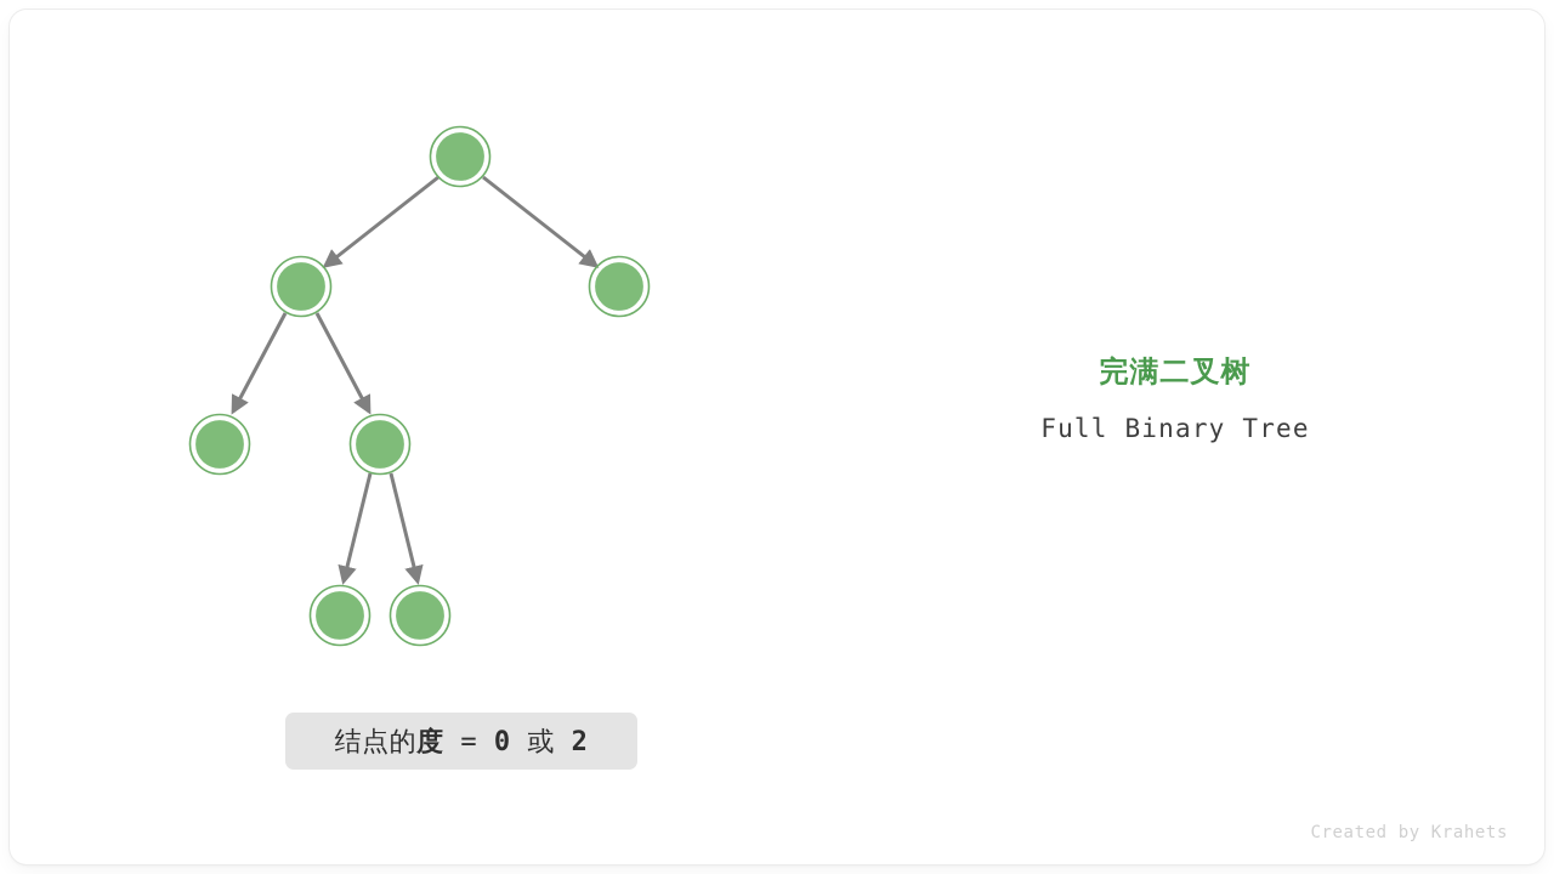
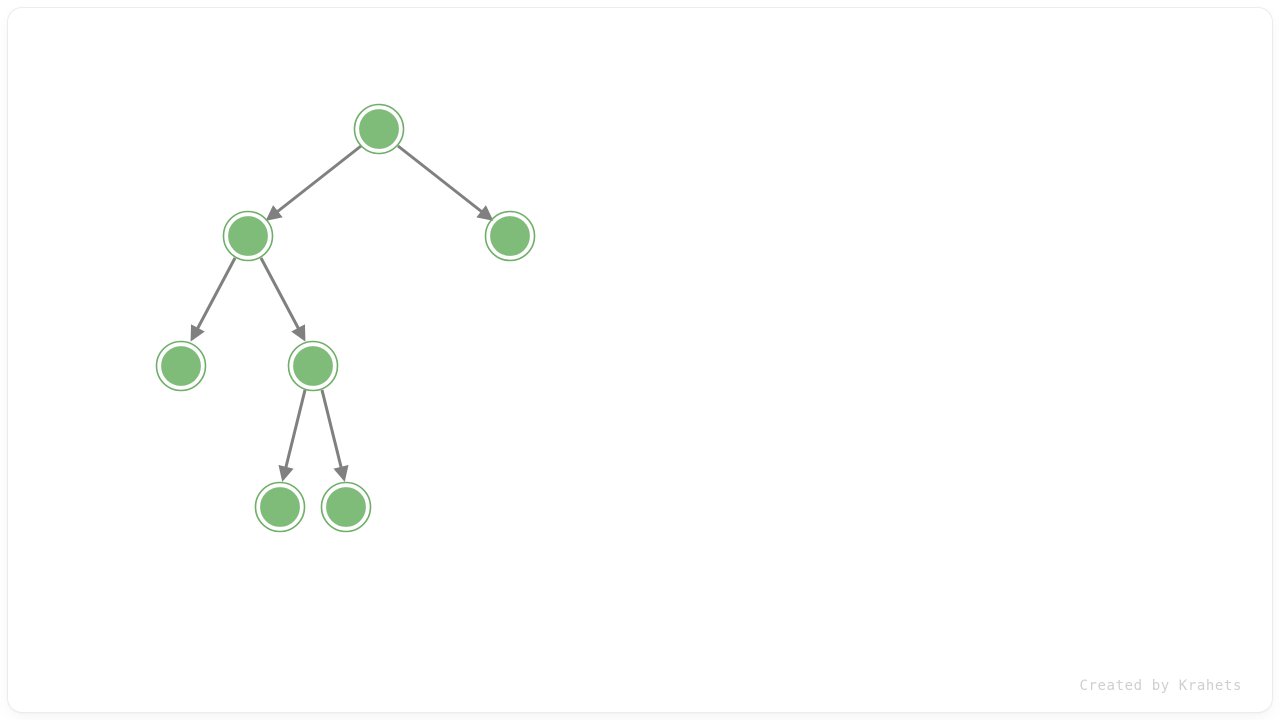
- 完满二叉树
- Full Binary Tree
- 结点的度 = 0 或 2
  Created by Krahets
